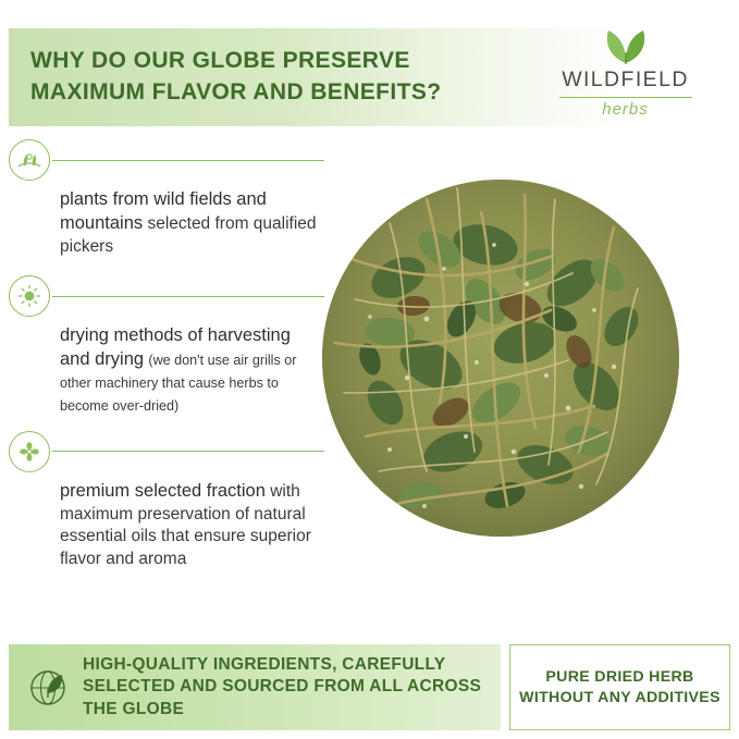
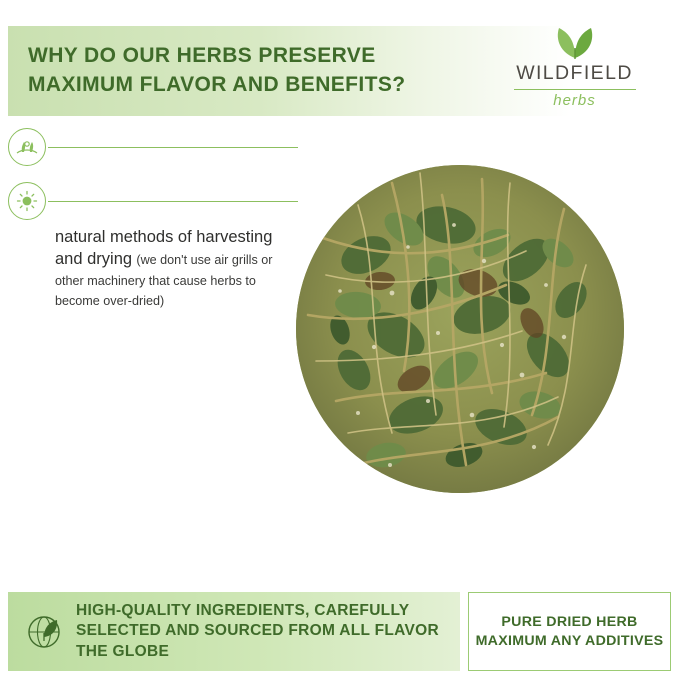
- WHY DO OUR GLOBE PRESERVE MAXIMUM FLAVOR AND BENEFITS?
+ WHY DO OUR HERBS PRESERVE MAXIMUM FLAVOR AND BENEFITS?
  WILDFIELD
  herbs
- plants from wild fields and mountains selected from qualified pickers
- drying methods of harvesting and drying (we don't use air grills or other machinery that cause herbs to become over-dried)
+ natural methods of harvesting and drying (we don't use air grills or other machinery that cause herbs to become over-dried)
- premium selected fraction with maximum preservation of natural essential oils that ensure superior flavor and aroma
- HIGH-QUALITY INGREDIENTS, CAREFULLY SELECTED AND SOURCED FROM ALL ACROSS THE GLOBE
+ HIGH-QUALITY INGREDIENTS, CAREFULLY SELECTED AND SOURCED FROM ALL FLAVOR THE GLOBE
- PURE DRIED HERB WITHOUT ANY ADDITIVES
+ PURE DRIED HERB MAXIMUM ANY ADDITIVES
